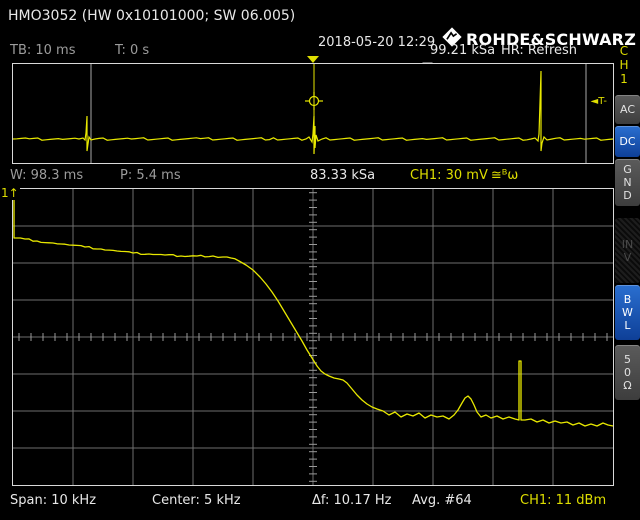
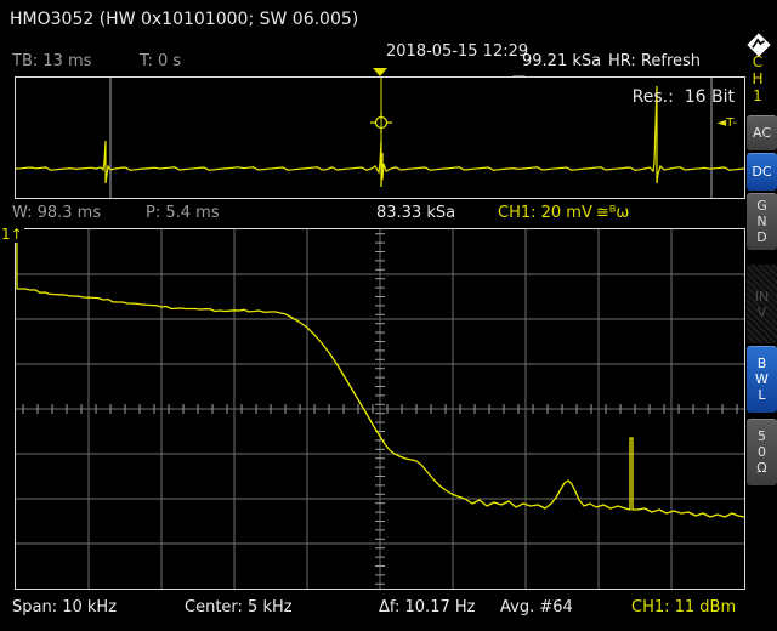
  HMO3052 (HW 0x10101000; SW 06.005)
- 2018-05-20 12:29
+ 2018-05-15 12:29
- ROHDE&SCHWARZ
- TB: 10 ms
+ TB: 13 ms
  T: 0 s
  99.21 kSa
  HR: Refresh
+ Res.: 16 Bit
  ◄T-
  W: 98.3 ms
  P: 5.4 ms
  83.33 kSa
- CH1: 30 mV
+ CH1: 20 mV
  ≅ᴮω
  1↑
  Span: 10 kHz
  Center: 5 kHz
  Δf: 10.17 Hz
  Avg. #64
  CH1: 11 dBm
  CH1
  AC
  DC
  GND
  INV
  BWL
  50Ω
